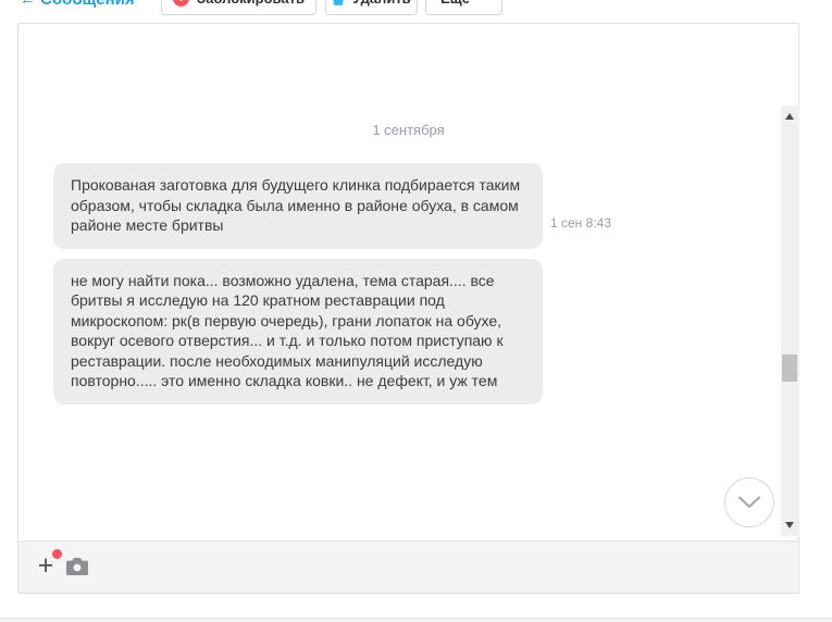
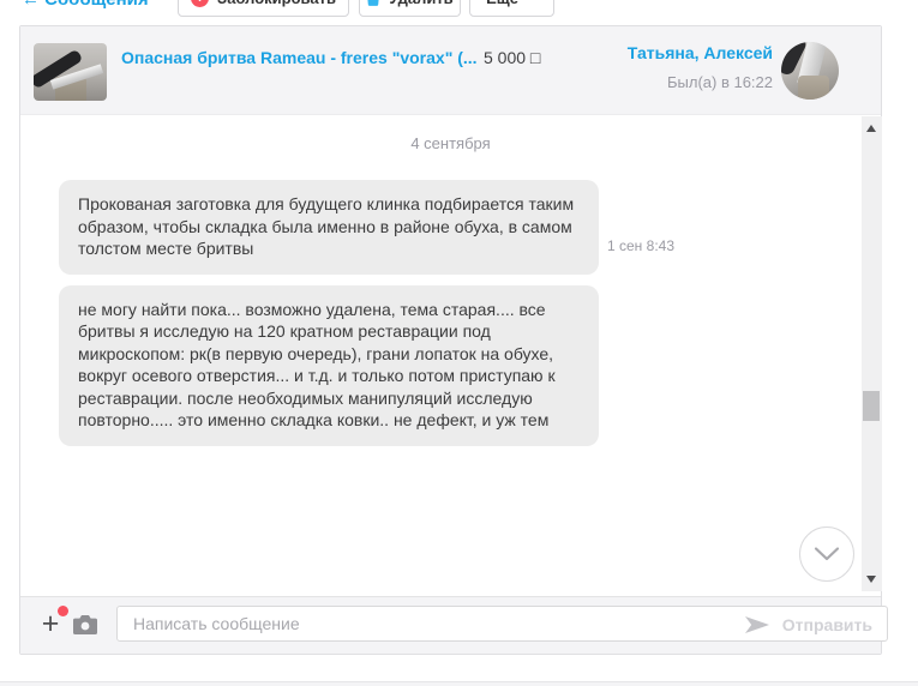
+ Опасная бритва Rameau - freres "vorax" (...
+ 5 000 □
+ Татьяна, Алексей
+ Был(а) в 16:22
- 1 сентября
+ 4 сентября
- Прокованая заготовка для будущего клинка подбирается таким образом, чтобы складка была именно в районе обуха, в самом районе месте бритвы
+ Прокованая заготовка для будущего клинка подбирается таким образом, чтобы складка была именно в районе обуха, в самом толстом месте бритвы
  не могу найти пока... возможно удалена, тема старая.... все бритвы я исследую на 120 кратном реставрации под микроскопом: рк(в первую очередь), грани лопаток на обухе, вокруг осевого отверстия... и т.д. и только потом приступаю к реставрации. после необходимых манипуляций исследую повторно..... это именно складка ковки.. не дефект, и уж тем
  1 сен 8:43
  +
+ Написать сообщение
+ Отправить
